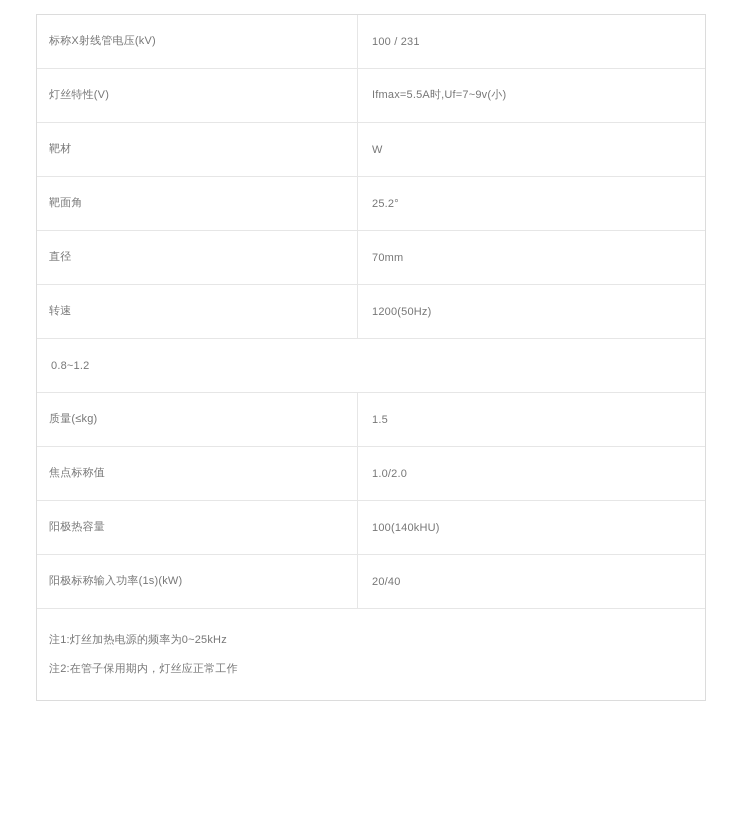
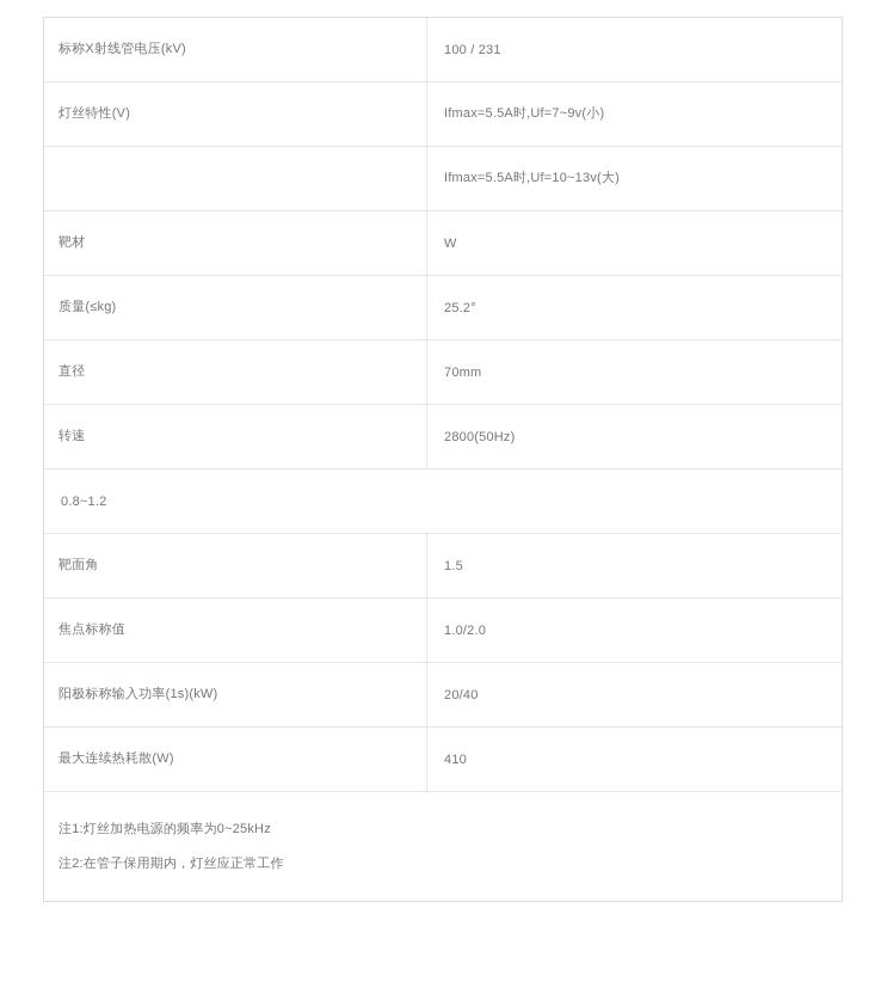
  标称X射线管电压(kV)
  100 / 231
  灯丝特性(V)
  Ifmax=5.5A时,Uf=7~9v(小)
+ Ifmax=5.5A时,Uf=10~13v(大)
  靶材
  W
- 靶面角
+ 质量(≤kg)
  25.2°
  直径
  70mm
  转速
- 1200(50Hz)
+ 2800(50Hz)
  0.8~1.2
- 质量(≤kg)
+ 靶面角
  1.5
  焦点标称值
  1.0/2.0
- 阳极热容量
- 100(140kHU)
  阳极标称输入功率(1s)(kW)
  20/40
+ 最大连续热耗散(W)
+ 410
  注1:灯丝加热电源的频率为0~25kHz
  注2:在管子保用期内，灯丝应正常工作
